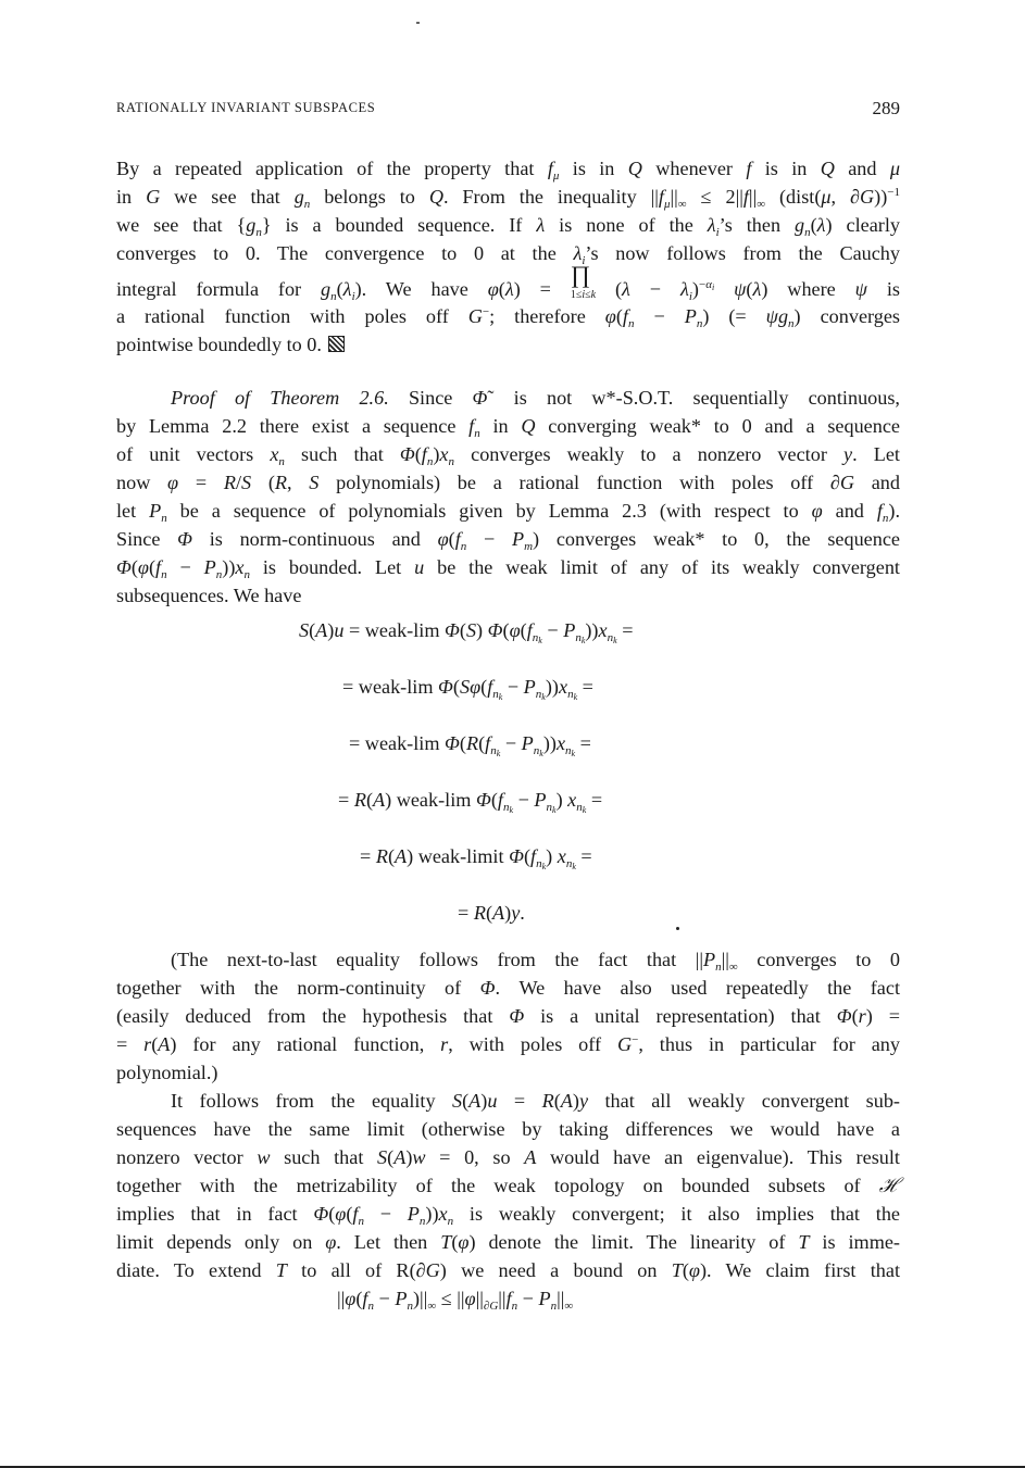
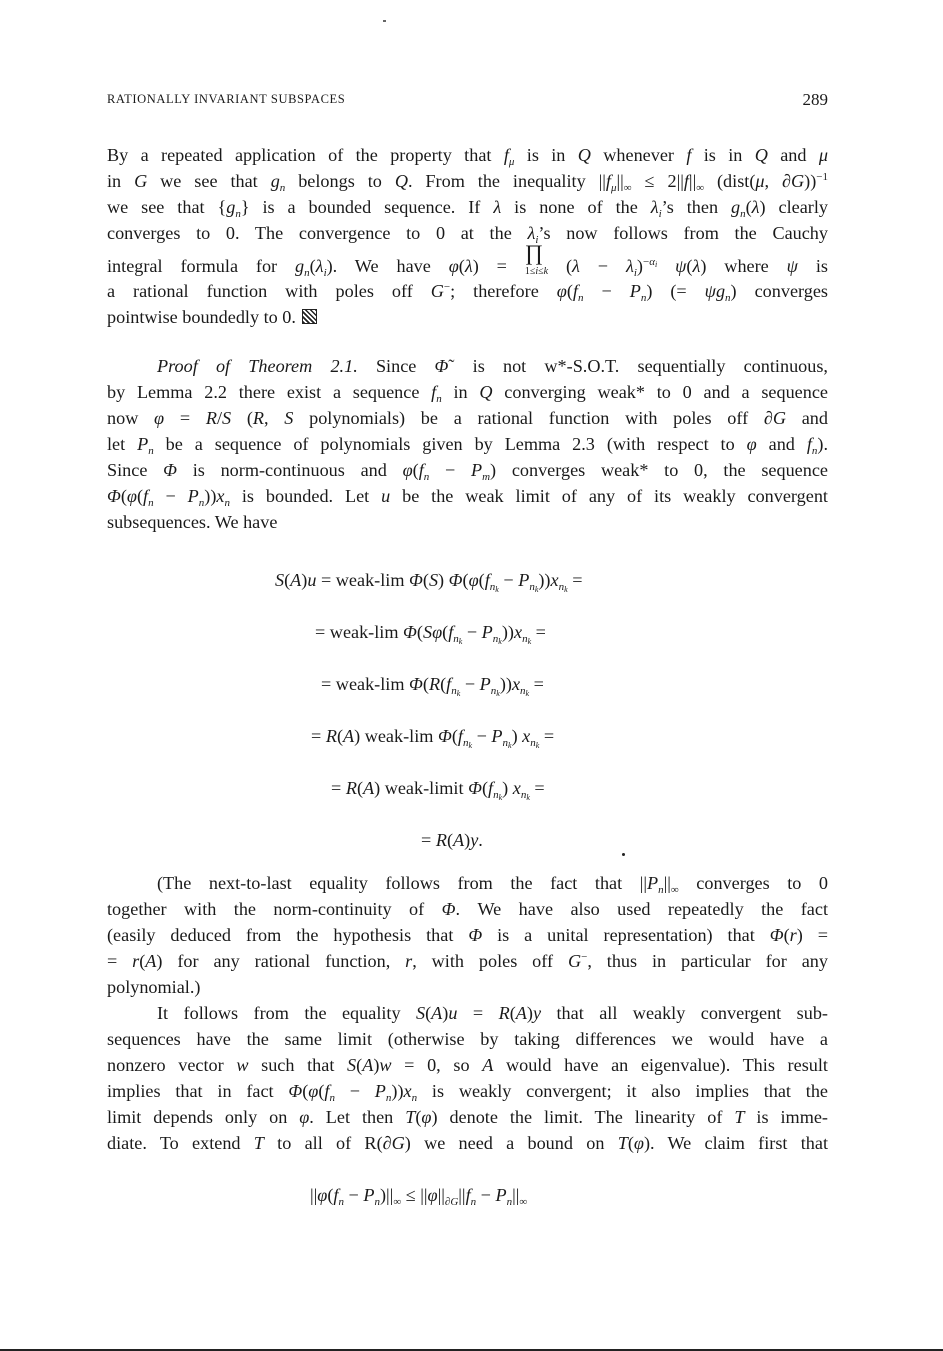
  RATIONALLY INVARIANT SUBSPACES
  289
  By a repeated application of the property that fμ is in Q whenever f is in Q and μ
  in G we see that gn belongs to Q. From the inequality ||fμ||∞ ≤ 2||f||∞ (dist(μ, ∂G))−1
  we see that {gn} is a bounded sequence. If λ is none of the λi’s then gn(λ) clearly
  converges to 0. The convergence to 0 at the λi’s now follows from the Cauchy
  integral formula for gn(λi). We have φ(λ) = ∏
  1≤i≤k (λ − λi)−αi ψ(λ) where ψ is
  a rational function with poles off G−; therefore φ(fn − Pn) (= ψgn) converges
  pointwise boundedly to 0.
- Proof of Theorem 2.6. Since Φ˜ is not w*-S.O.T. sequentially continuous,
+ Proof of Theorem 2.1. Since Φ˜ is not w*-S.O.T. sequentially continuous,
  by Lemma 2.2 there exist a sequence fn in Q converging weak* to 0 and a sequence
- of unit vectors xn such that Φ(fn)xn converges weakly to a nonzero vector y. Let
  now φ = R/S (R, S polynomials) be a rational function with poles off ∂G and
  let Pn be a sequence of polynomials given by Lemma 2.3 (with respect to φ and fn).
  Since Φ is norm-continuous and φ(fn − Pm) converges weak* to 0, the sequence
  Φ(φ(fn − Pn))xn is bounded. Let u be the weak limit of any of its weakly convergent
  subsequences. We have
  S(A)u = weak-lim Φ(S) Φ(φ(fnk − Pnk))xnk =
  = weak-lim Φ(Sφ(fnk − Pnk))xnk =
  = weak-lim Φ(R(fnk − Pnk))xnk =
  = R(A) weak-lim Φ(fnk − Pnk) xnk =
  = R(A) weak-limit Φ(fnk) xnk =
  = R(A)y.
  (The next-to-last equality follows from the fact that ||Pn||∞ converges to 0
  together with the norm-continuity of Φ. We have also used repeatedly the fact
  (easily deduced from the hypothesis that Φ is a unital representation) that Φ(r) =
  = r(A) for any rational function, r, with poles off G−, thus in particular for any
  polynomial.)
  It follows from the equality S(A)u = R(A)y that all weakly convergent sub-
  sequences have the same limit (otherwise by taking differences we would have a
  nonzero vector w such that S(A)w = 0, so A would have an eigenvalue). This result
- together with the metrizability of the weak topology on bounded subsets of ℋ
  implies that in fact Φ(φ(fn − Pn))xn is weakly convergent; it also implies that the
  limit depends only on φ. Let then T(φ) denote the limit. The linearity of T is imme-
  diate. To extend T to all of R(∂G) we need a bound on T(φ). We claim first that
  ||φ(fn − Pn)||∞ ≤ ||φ||∂G||fn − Pn||∞
